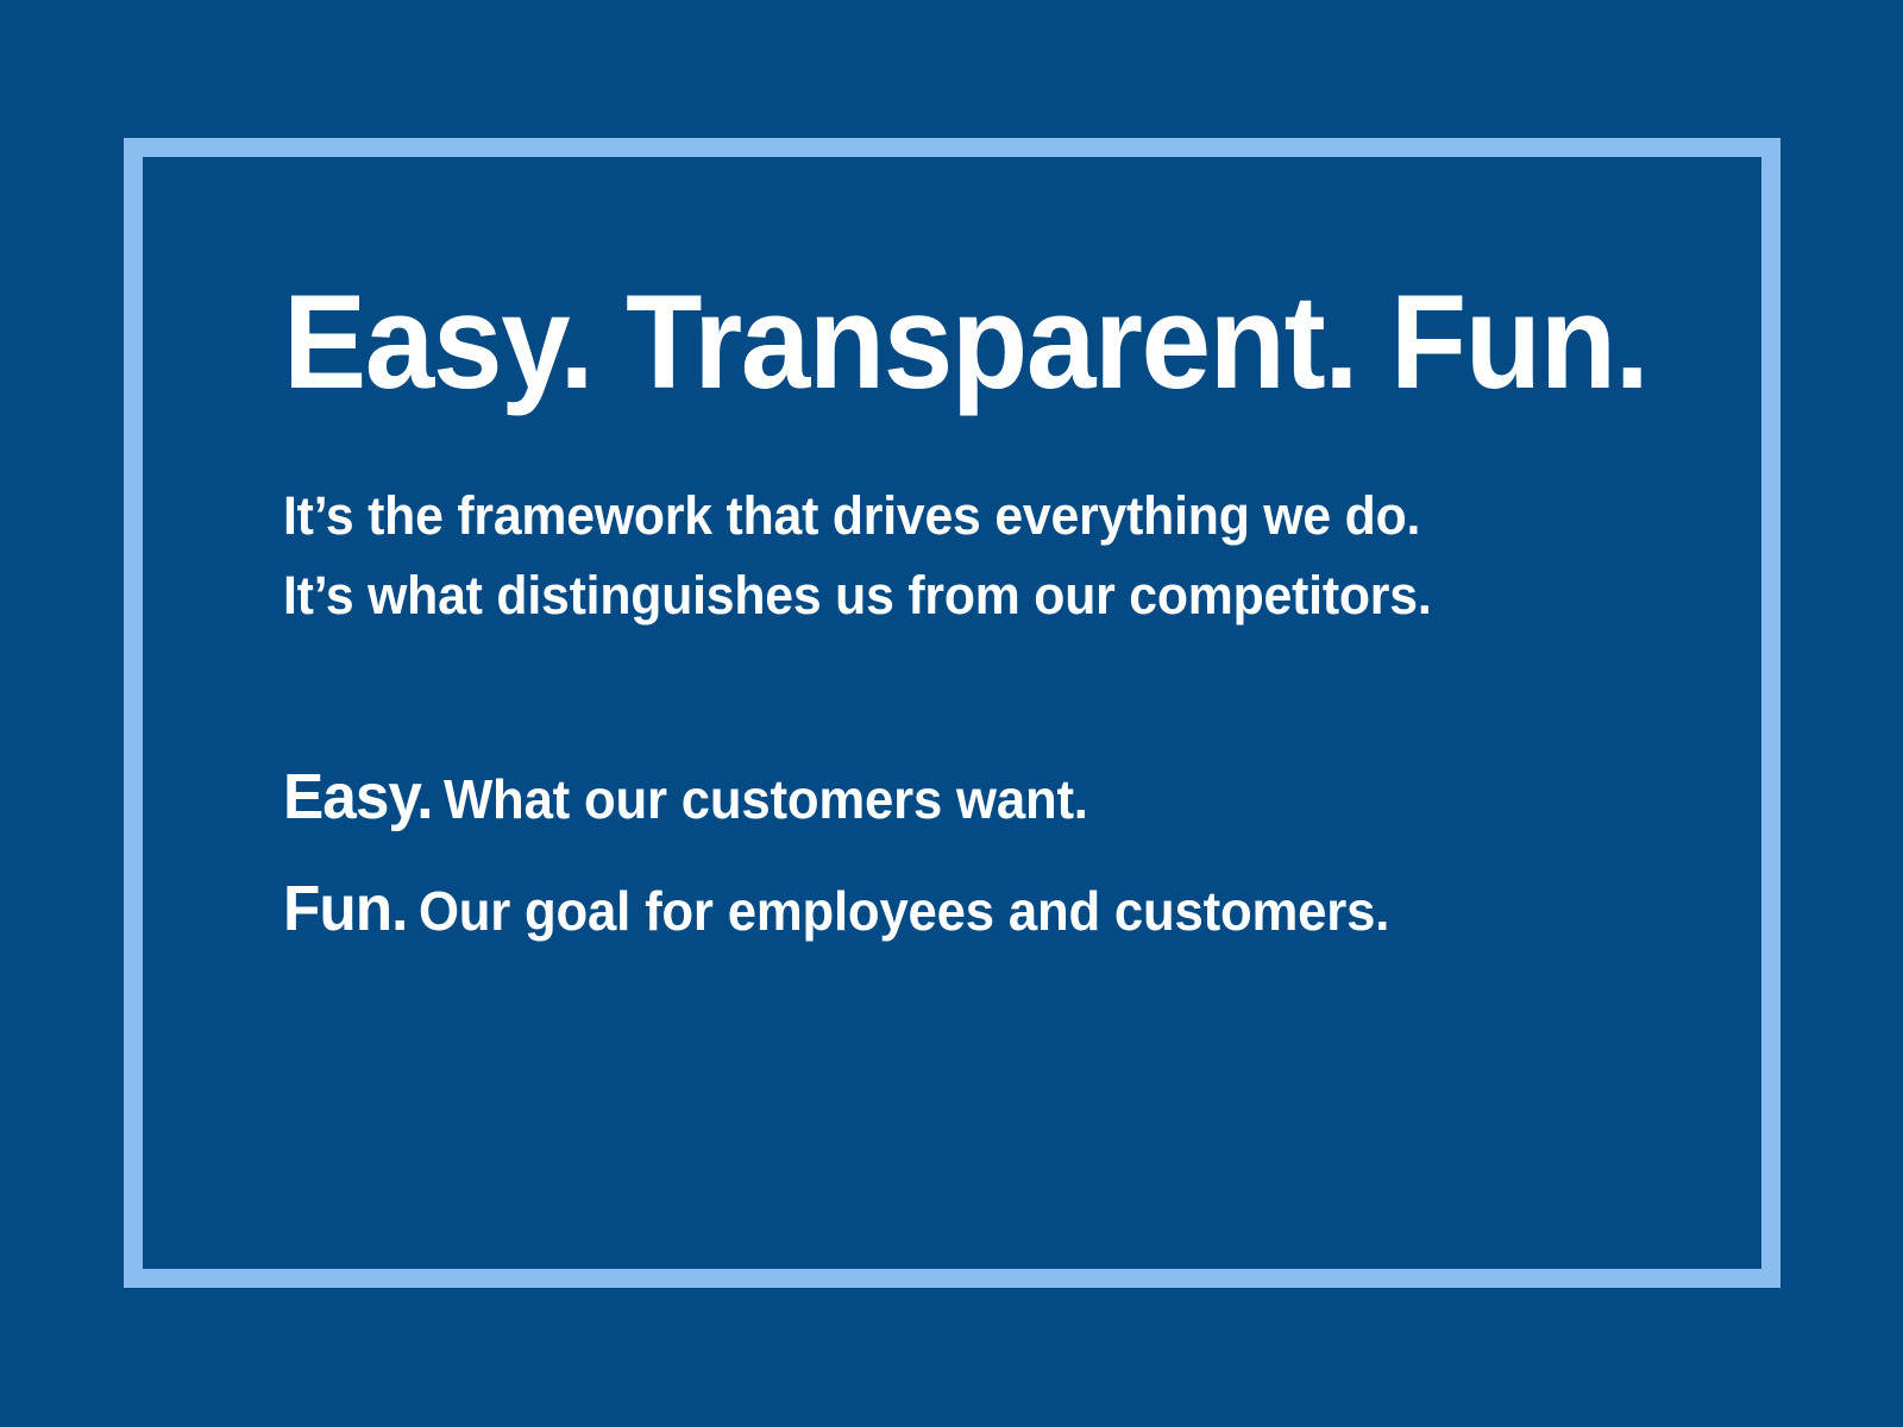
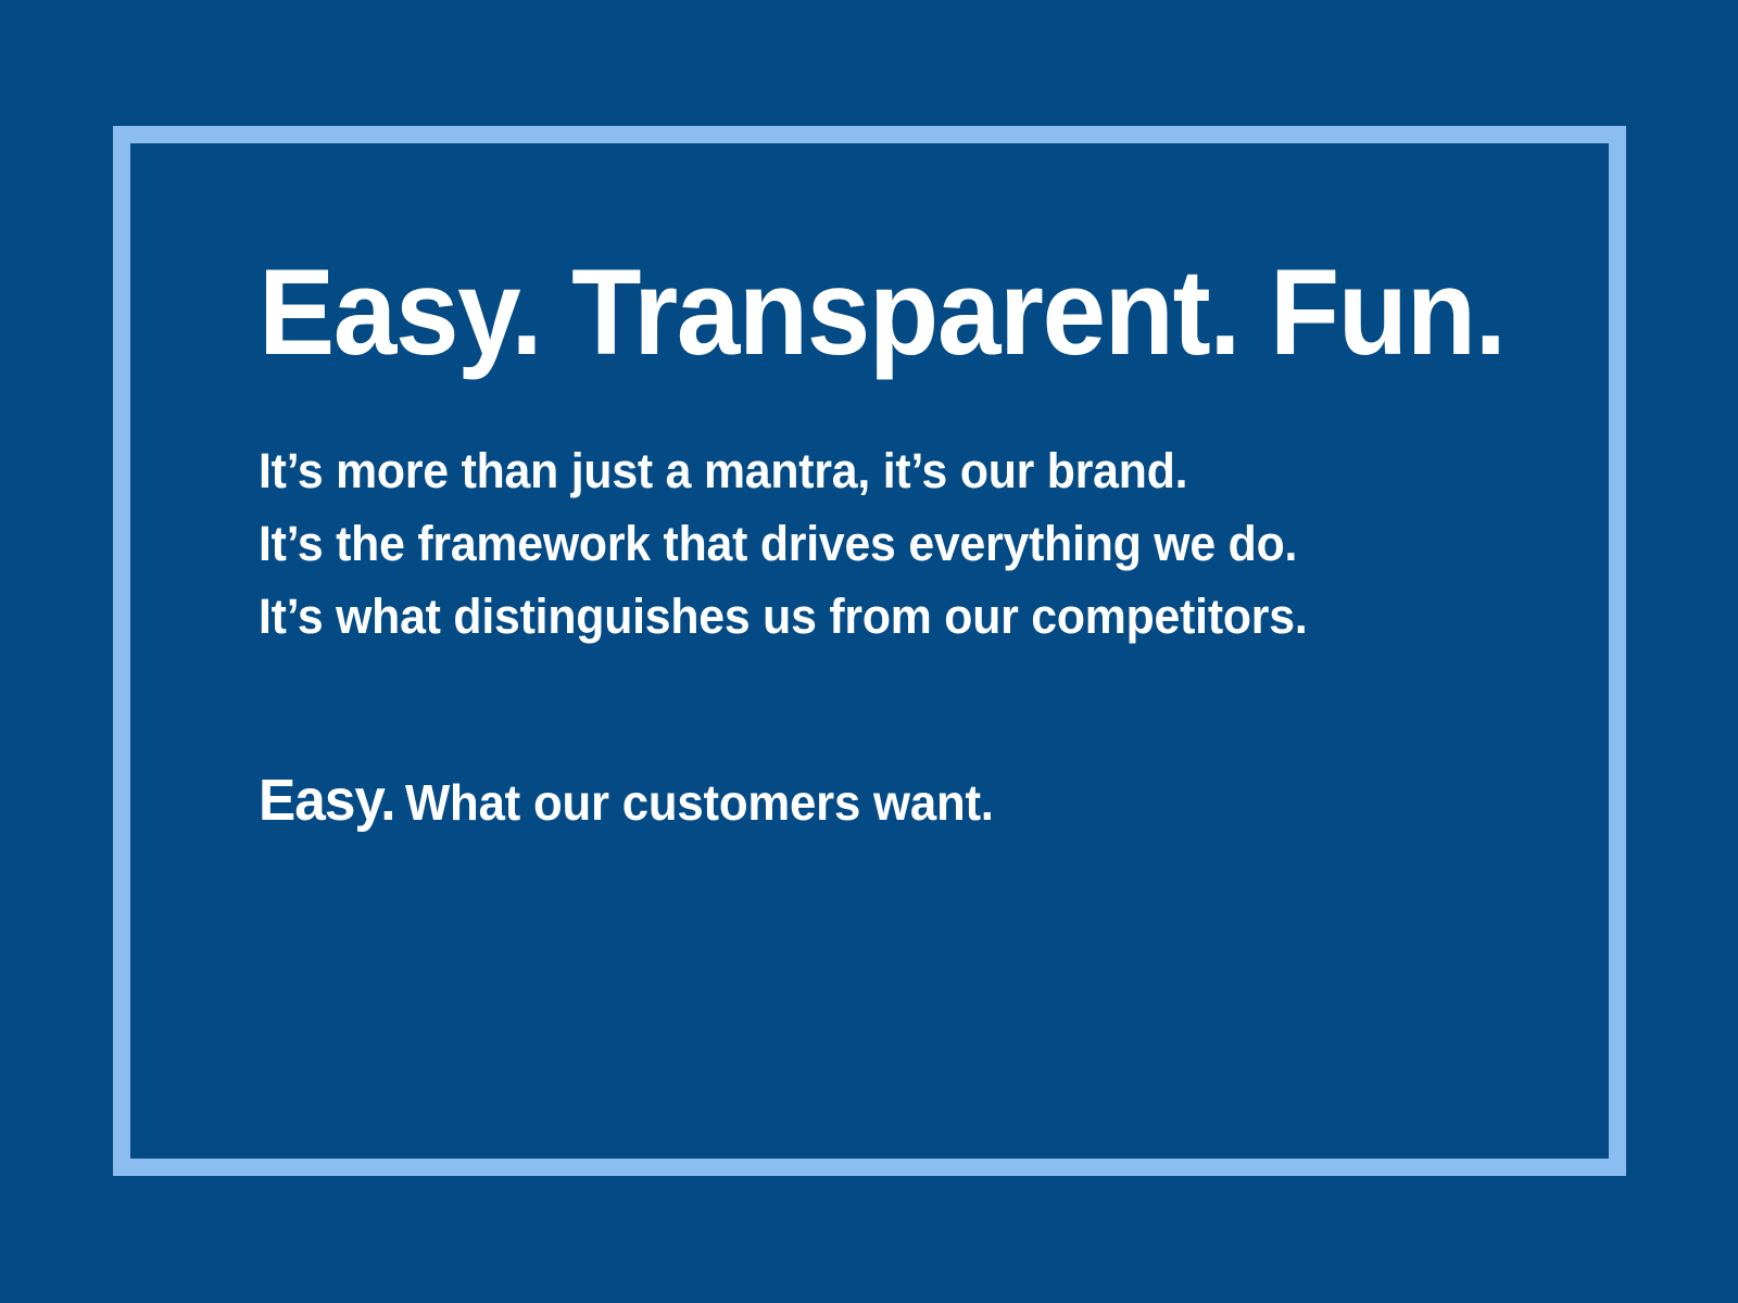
  Easy. Transparent. Fun.
+ It’s more than just a mantra, it’s our brand.
  It’s the framework that drives everything we do.
  It’s what distinguishes us from our competitors.
  Easy. What our customers want.
- Fun. Our goal for employees and customers.
